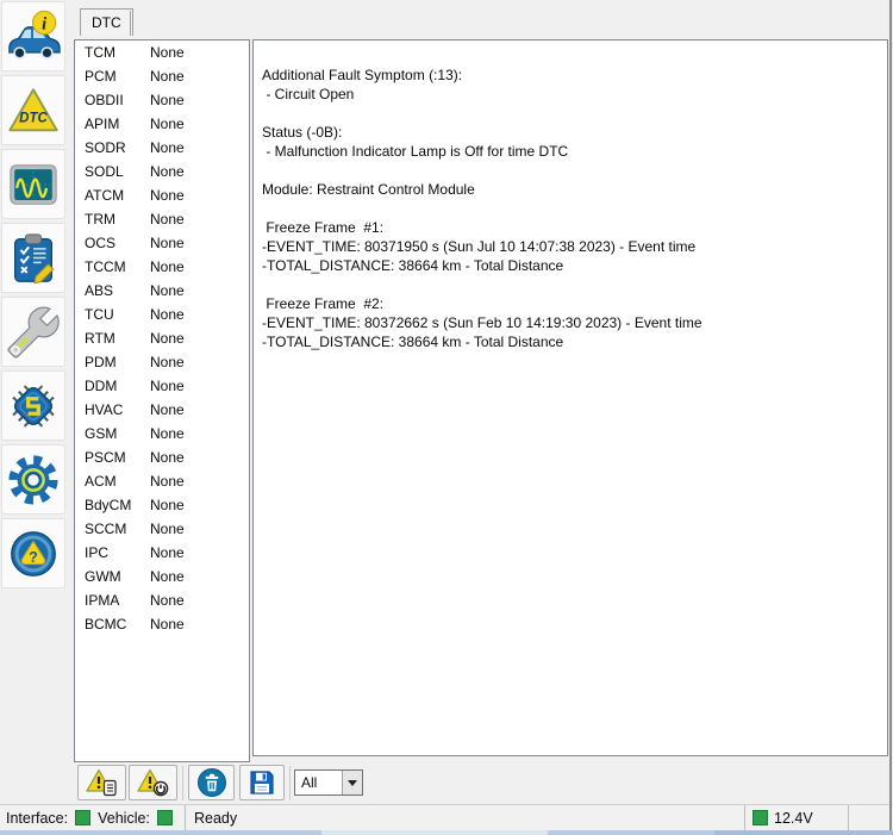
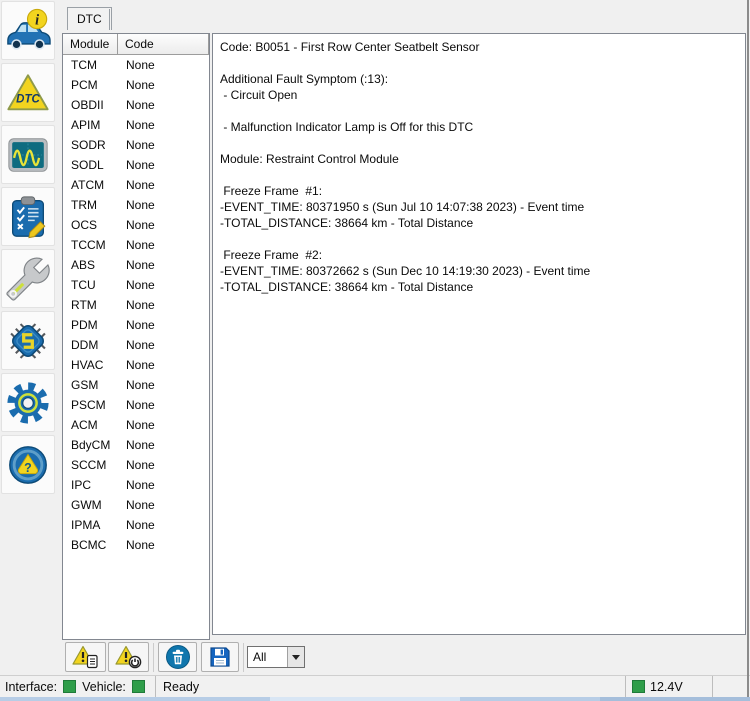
  i
  DTC
  ?
  DTC
+ Module
+ Code
  TCM
  None
  PCM
  None
  OBDII
  None
  APIM
  None
  SODR
  None
  SODL
  None
  ATCM
  None
  TRM
  None
  OCS
  None
  TCCM
  None
  ABS
  None
  TCU
  None
  RTM
  None
  PDM
  None
  DDM
  None
  HVAC
  None
  GSM
  None
  PSCM
  None
  ACM
  None
  BdyCM
  None
  SCCM
  None
  IPC
  None
  GWM
  None
  IPMA
  None
  BCMC
  None
+ Code: B0051 - First Row Center Seatbelt Sensor
  Additional Fault Symptom (:13):
  - Circuit Open
- Status (-0B):
- - Malfunction Indicator Lamp is Off for time DTC
+ - Malfunction Indicator Lamp is Off for this DTC
  Module: Restraint Control Module
  Freeze Frame #1:
  -EVENT_TIME: 80371950 s (Sun Jul 10 14:07:38 2023) - Event time
  -TOTAL_DISTANCE: 38664 km - Total Distance
  Freeze Frame #2:
- -EVENT_TIME: 80372662 s (Sun Feb 10 14:19:30 2023) - Event time
+ -EVENT_TIME: 80372662 s (Sun Dec 10 14:19:30 2023) - Event time
  -TOTAL_DISTANCE: 38664 km - Total Distance
  All
  Interface:
  Vehicle:
  Ready
  12.4V
